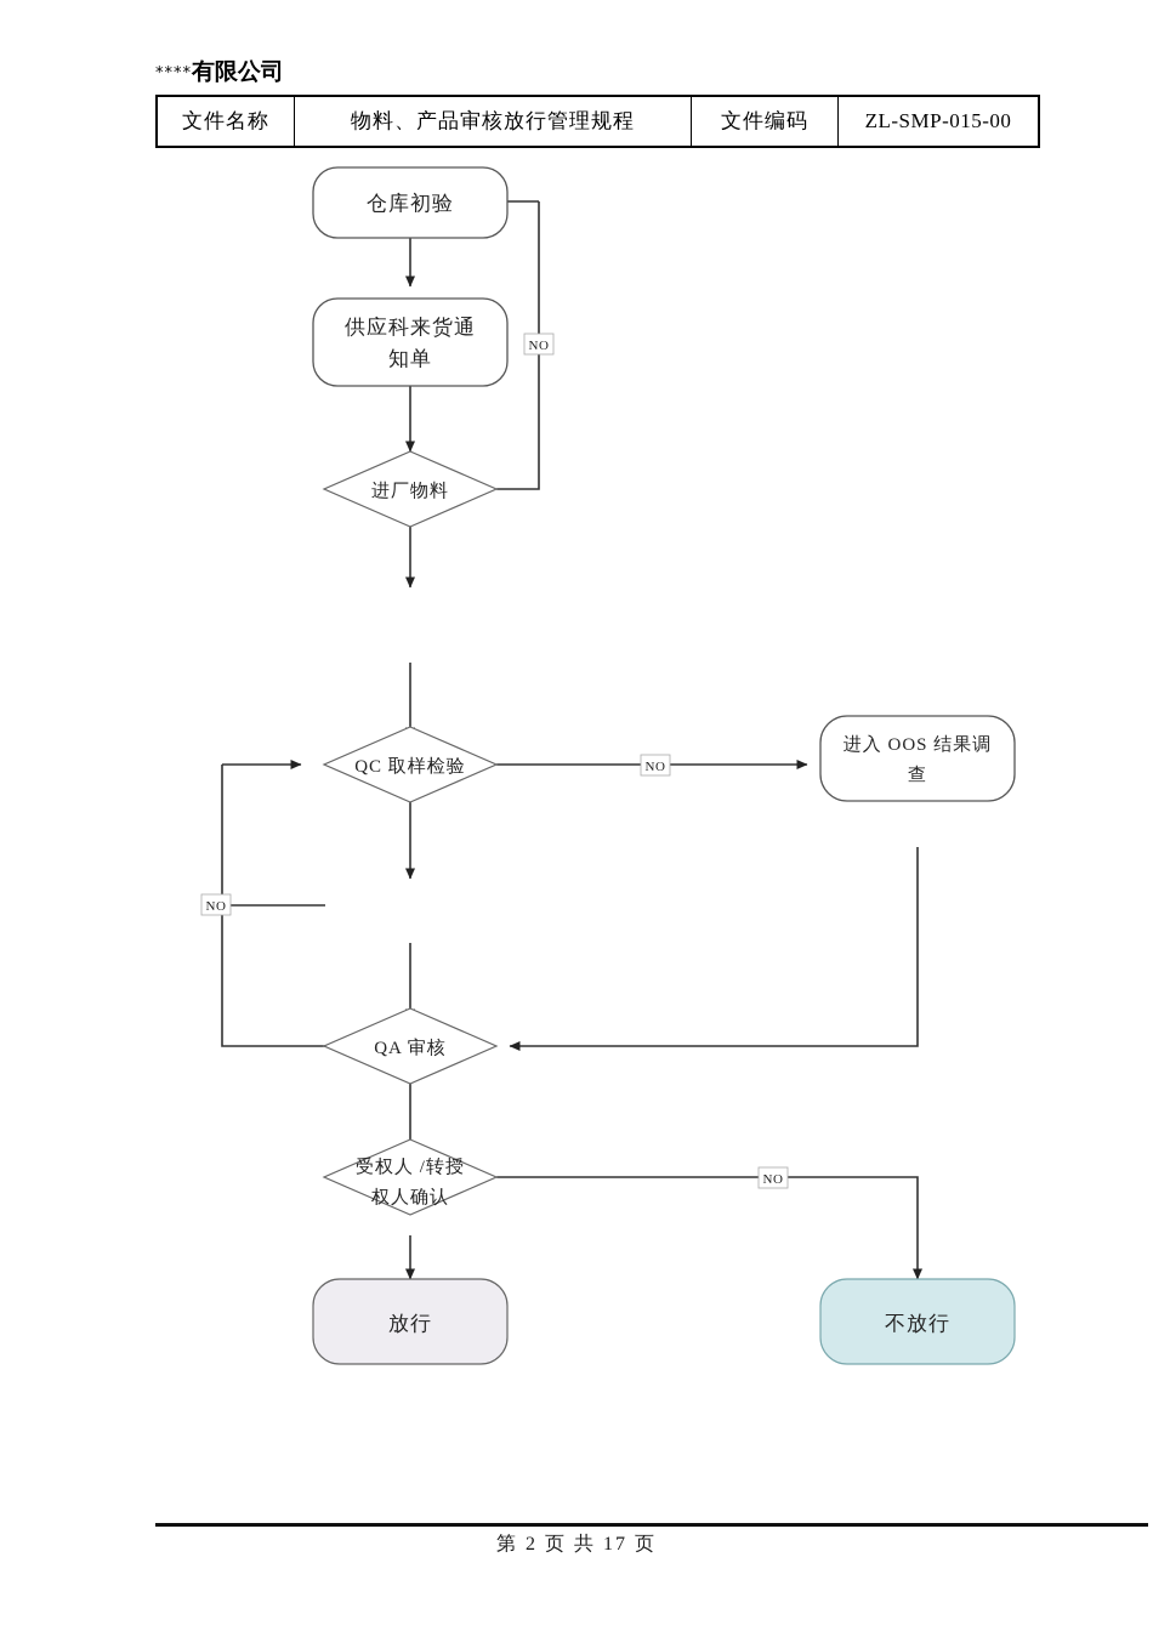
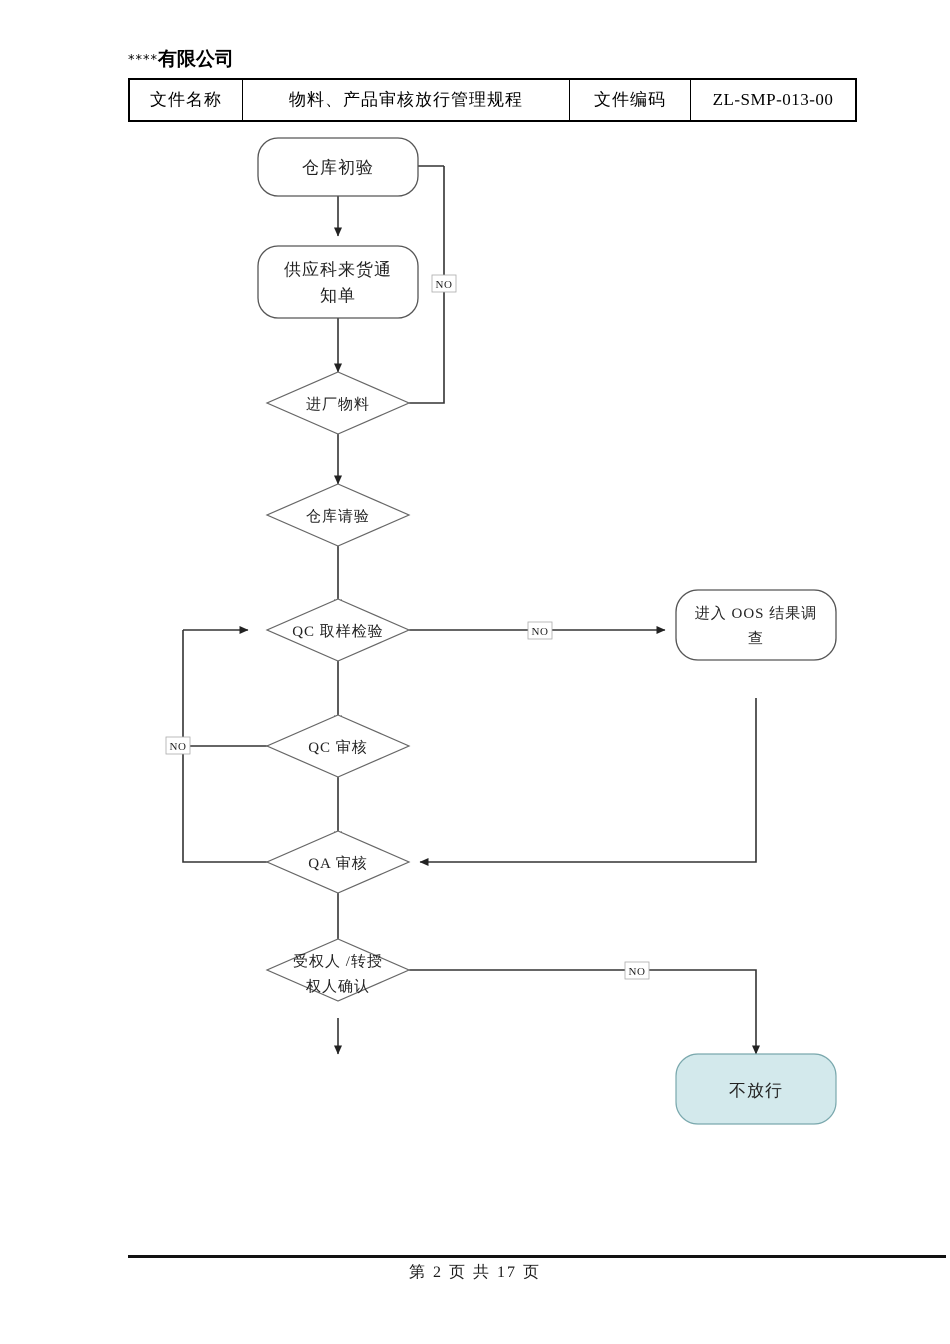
  ****有限公司
- 文件名称	物料、产品审核放行管理规程	文件编码	ZL-SMP-015-00
+ 文件名称	物料、产品审核放行管理规程	文件编码	ZL-SMP-013-00
  NO
  NO
  NO
  NO
  仓库初验
  供应科来货通
  知单
  进厂物料
+ 仓库请验
  QC 取样检验
  进入 OOS 结果调
  查
+ QC 审核
  QA 审核
  受权人 /转授
  权人确认
- 放行
  不放行
  第 2 页 共 17 页
